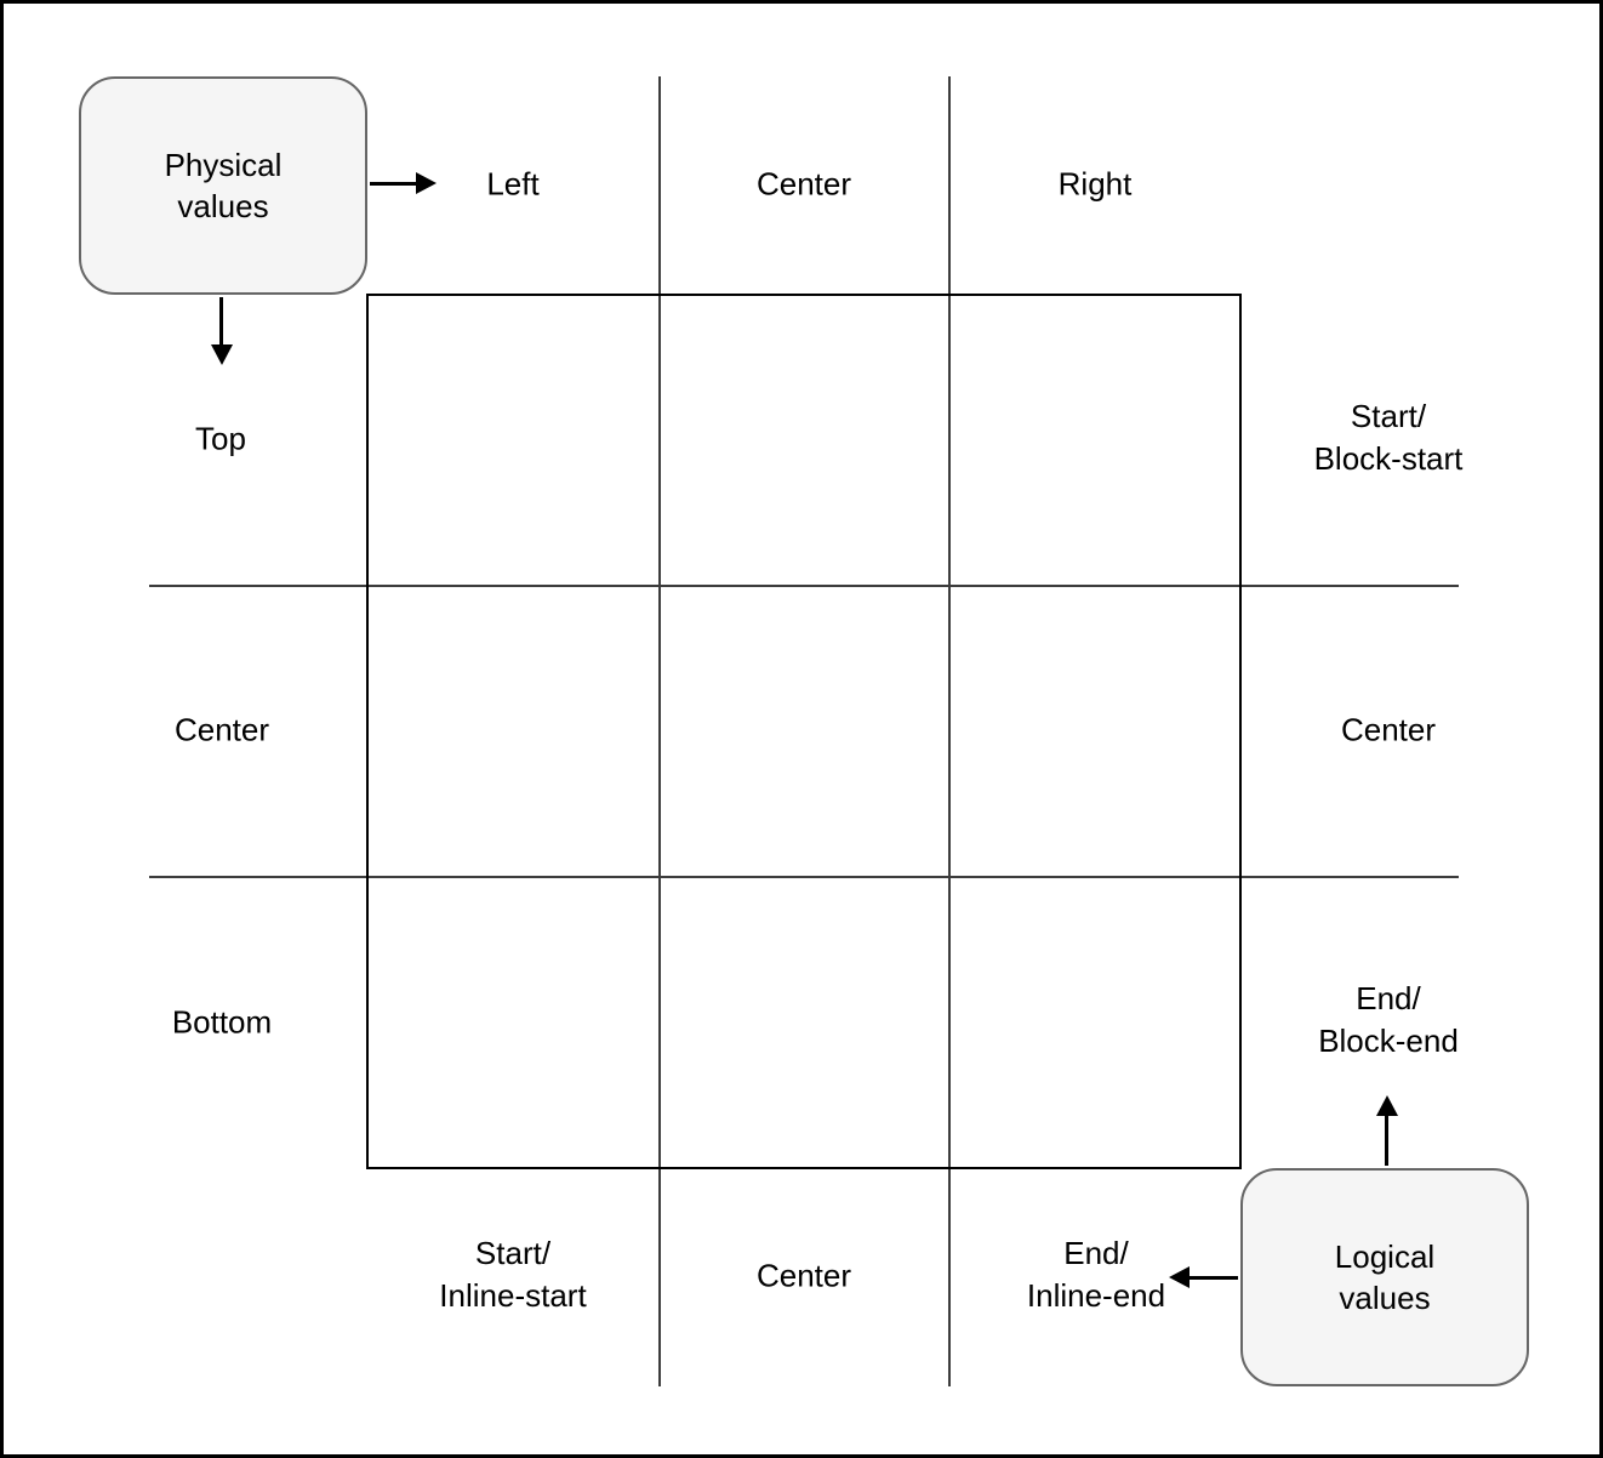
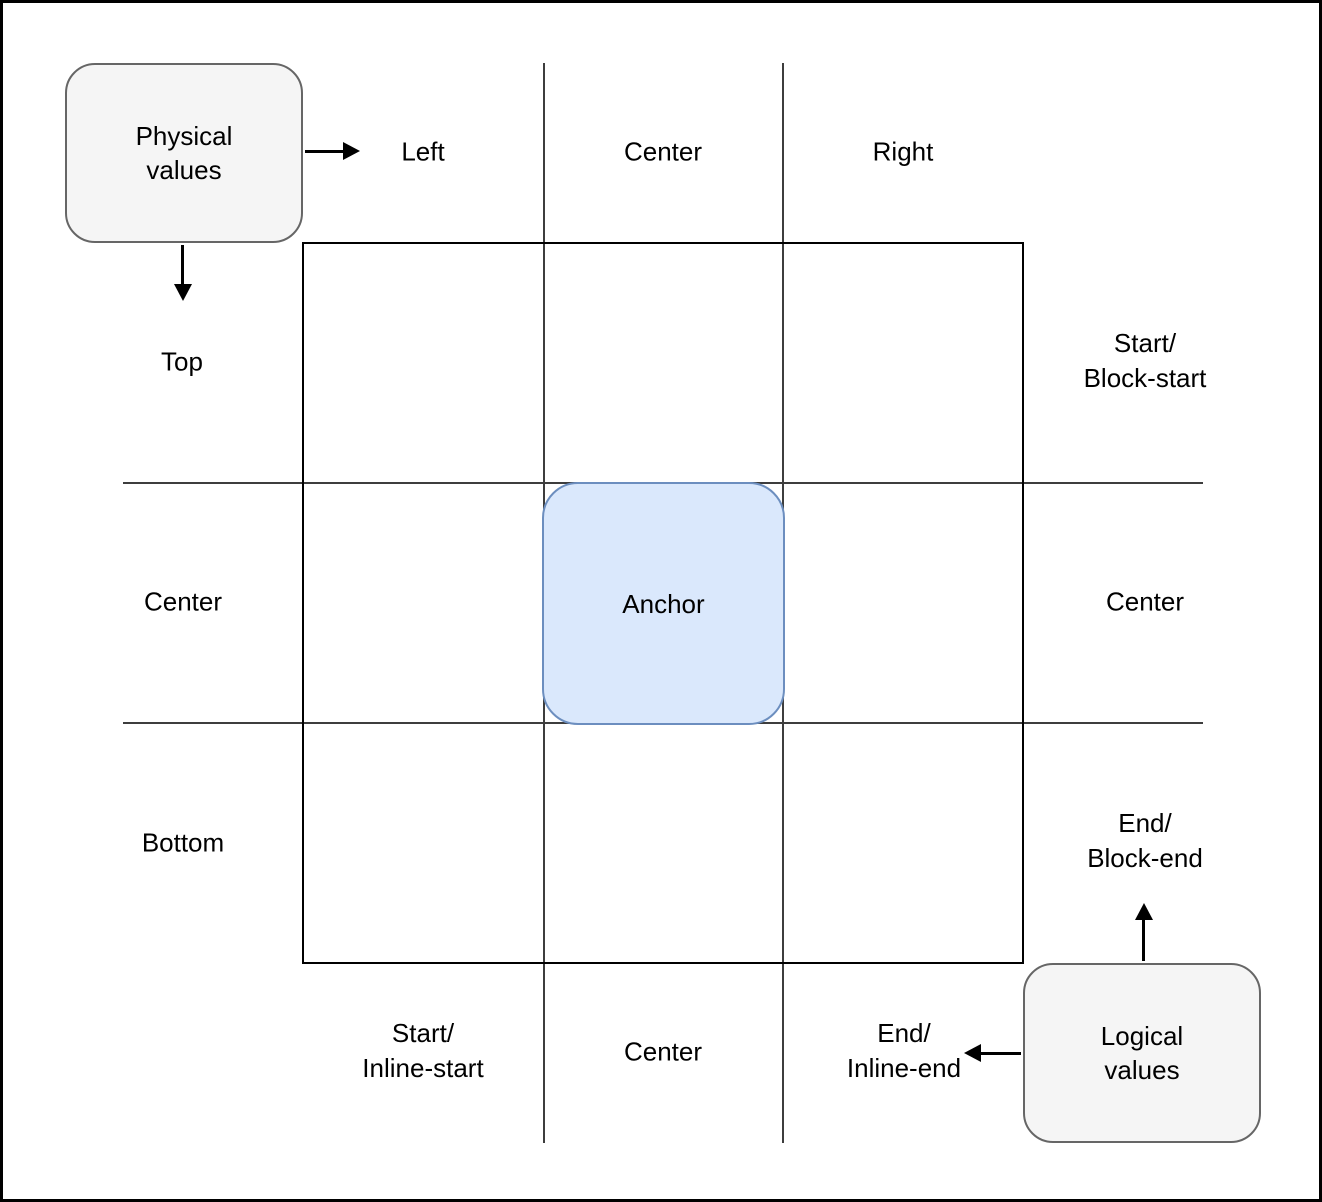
+ Anchor
  Physical
  values
  Logical
  values
  Left
  Center
  Right
  Top
  Center
  Bottom
  Start/
  Block-start
  Center
  End/
  Block-end
  Start/
  Inline-start
  Center
  End/
  Inline-end
